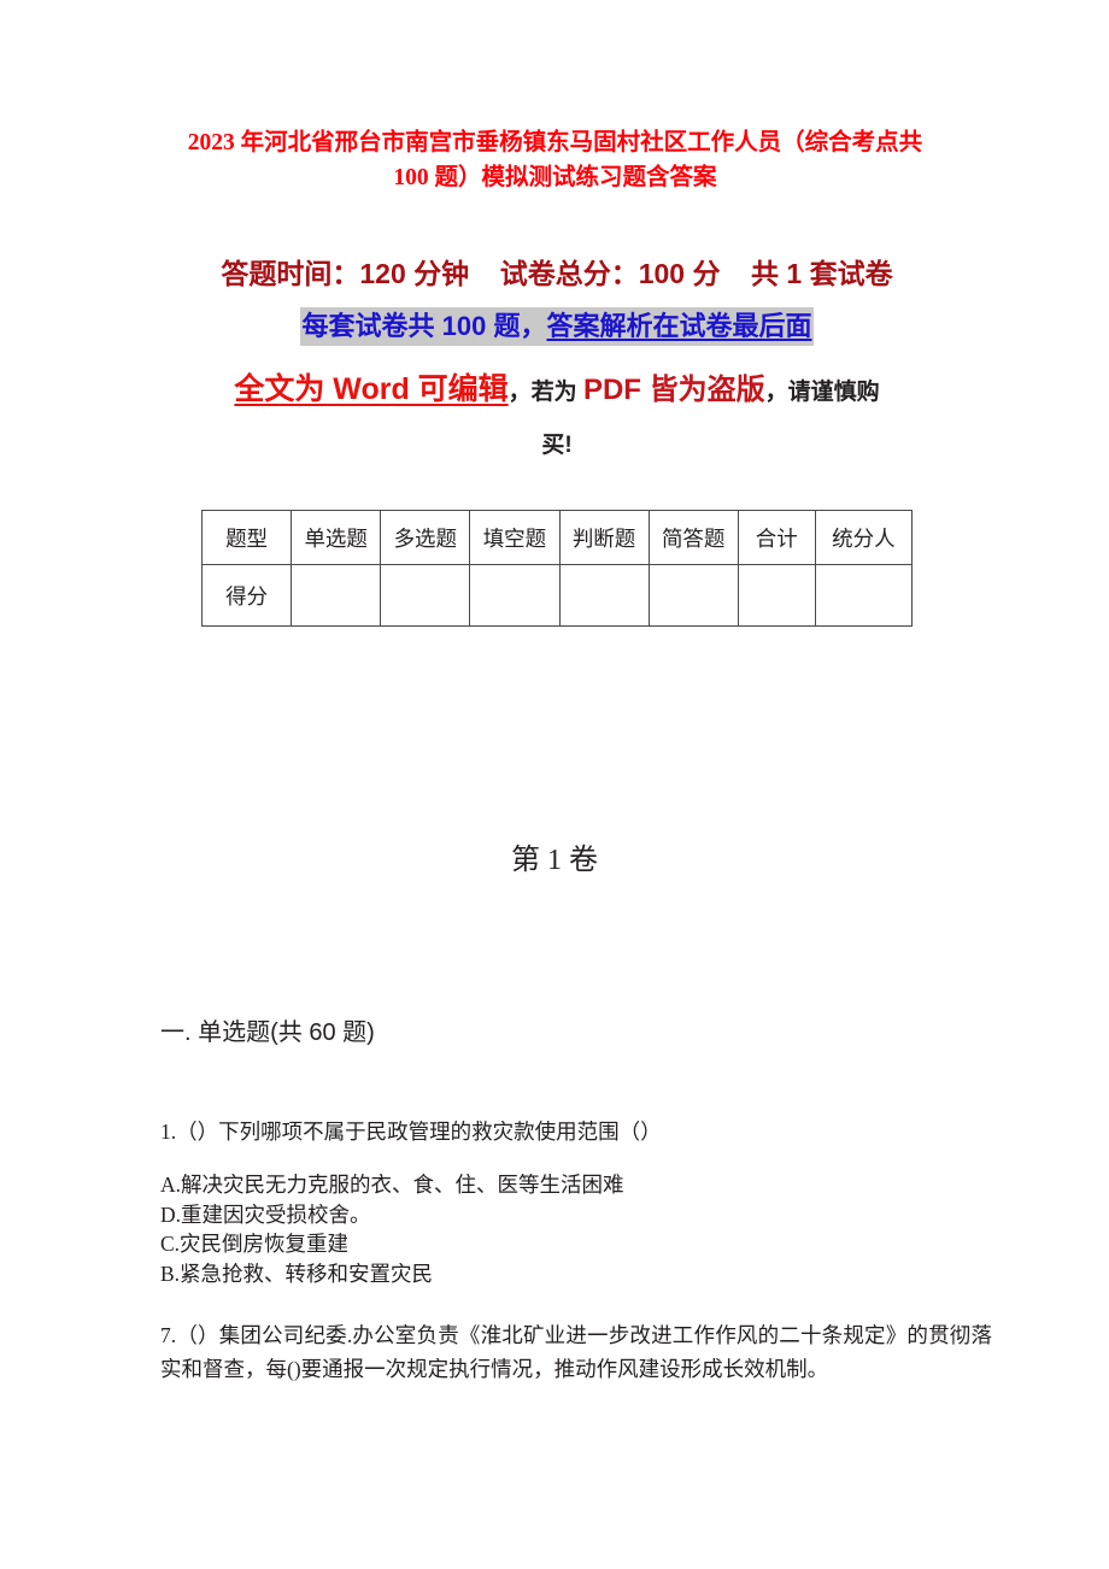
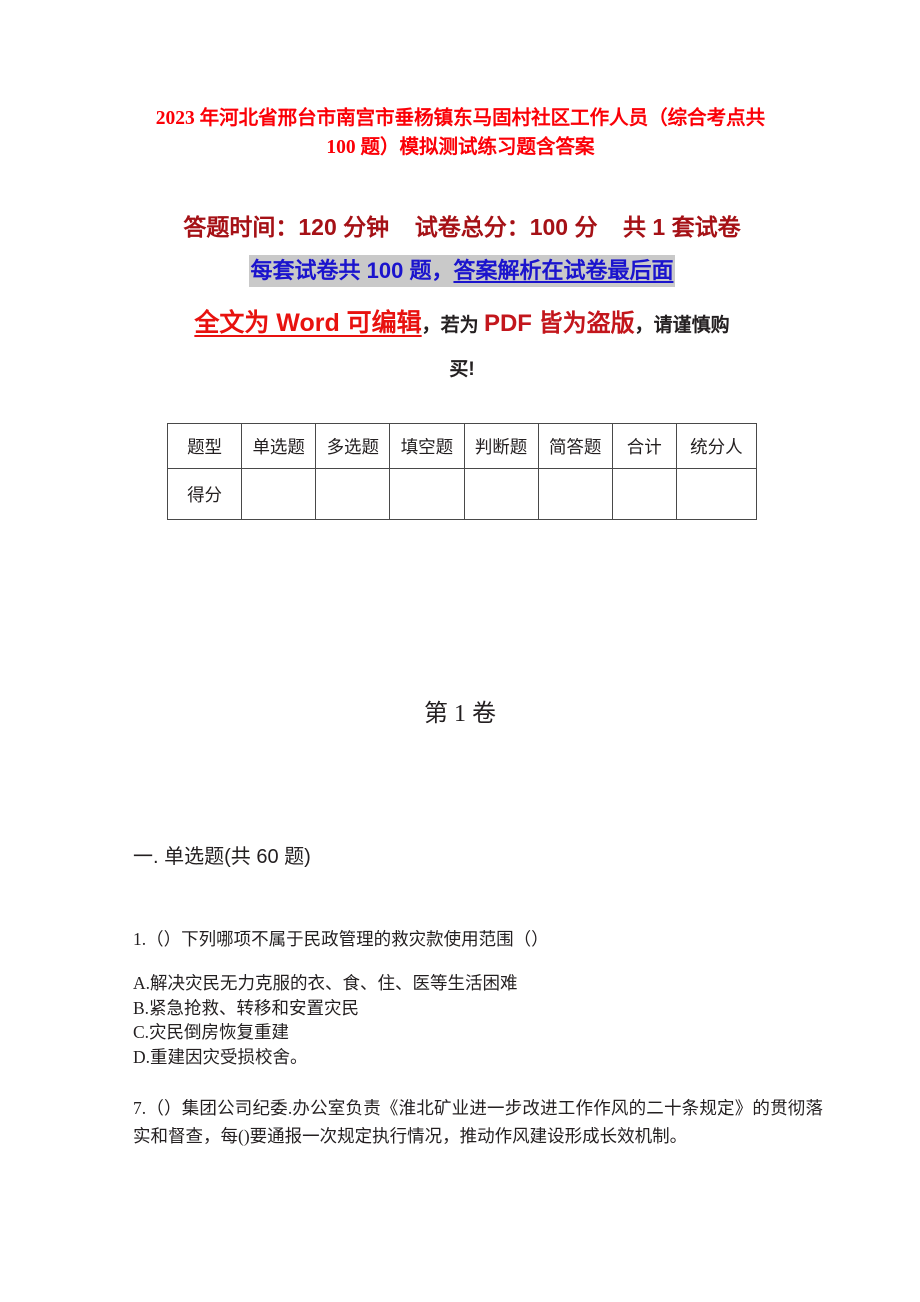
  2023 年河北省邢台市南宫市垂杨镇东马固村社区工作人员（综合考点共 100 题）模拟测试练习题含答案
  答题时间：120 分钟 试卷总分：100 分 共 1 套试卷
  每套试卷共 100 题，答案解析在试卷最后面
  全文为 Word 可编辑，若为 PDF 皆为盗版，请谨慎购
  买!
  题型	单选题	多选题	填空题	判断题	简答题	合计	统分人
  得分
  第 1 卷
  一. 单选题(共 60 题)
  1.（）下列哪项不属于民政管理的救灾款使用范围（）
  A.解决灾民无力克服的衣、食、住、医等生活困难
- D.重建因灾受损校舍。
+ B.紧急抢救、转移和安置灾民
  C.灾民倒房恢复重建
- B.紧急抢救、转移和安置灾民
+ D.重建因灾受损校舍。
  7.（）集团公司纪委.办公室负责《淮北矿业进一步改进工作作风的二十条规定》的贯彻落实和督查，每()要通报一次规定执行情况，推动作风建设形成长效机制。
